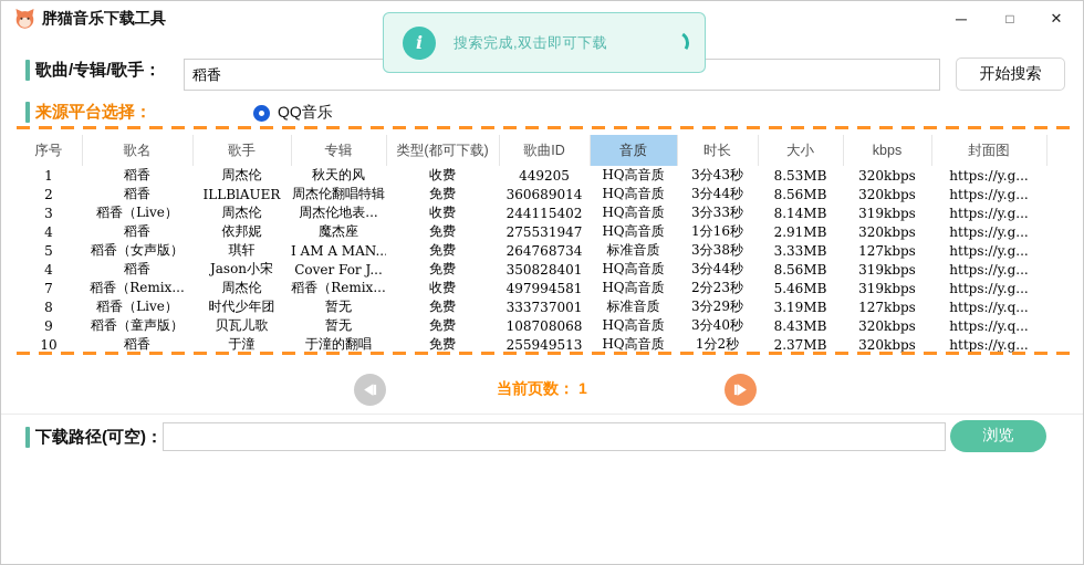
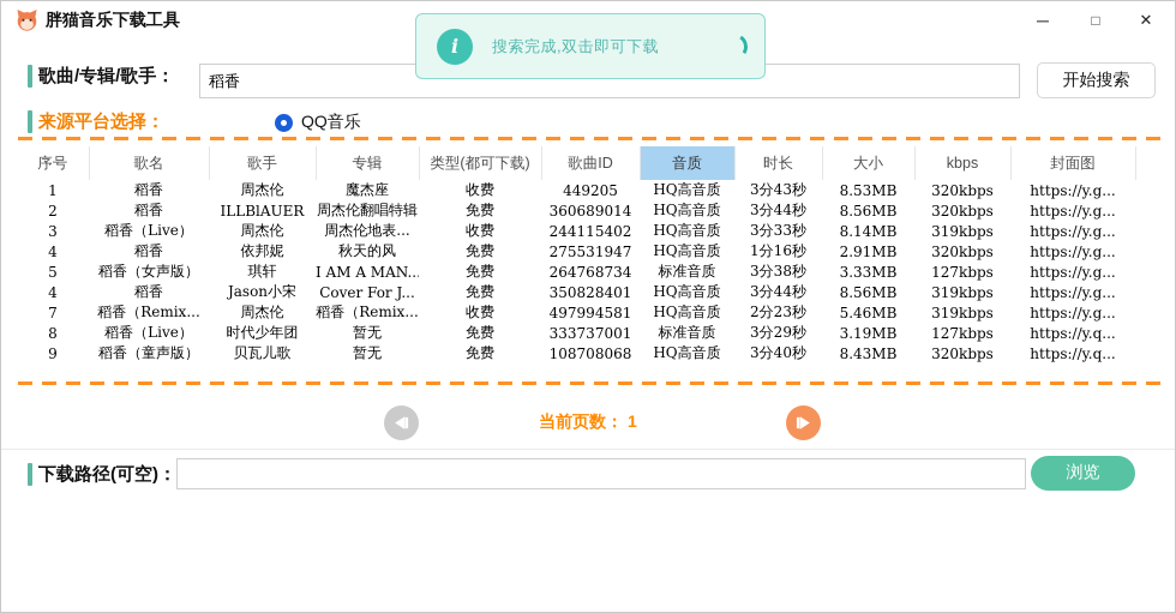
  胖猫音乐下载工具
  ─
  □
  ✕
  i
  搜索完成,双击即可下载
  歌曲/专辑/歌手：
  稻香
  开始搜索
  来源平台选择：
  QQ音乐
  序号	歌名	歌手	专辑	类型(都可下载)	歌曲ID	音质	时长	大小	kbps	封面图
- 1	稻香	周杰伦	秋天的风	收费	449205	HQ高音质	3分43秒	8.53MB	320kbps	https://y.g...
+ 1	稻香	周杰伦	魔杰座	收费	449205	HQ高音质	3分43秒	8.53MB	320kbps	https://y.g...
  2	稻香	ILLBlAUER	周杰伦翻唱特辑	免费	360689014	HQ高音质	3分44秒	8.56MB	320kbps	https://y.g...
  3	稻香（Live）	周杰伦	周杰伦地表...	收费	244115402	HQ高音质	3分33秒	8.14MB	319kbps	https://y.g...
- 4	稻香	依邦妮	魔杰座	免费	275531947	HQ高音质	1分16秒	2.91MB	320kbps	https://y.g...
+ 4	稻香	依邦妮	秋天的风	免费	275531947	HQ高音质	1分16秒	2.91MB	320kbps	https://y.g...
  5	稻香（女声版）	琪轩	I AM A MAN..	免费	264768734	标准音质	3分38秒	3.33MB	127kbps	https://y.g...
  4	稻香	Jason小宋	Cover For J...	免费	350828401	HQ高音质	3分44秒	8.56MB	319kbps	https://y.g...
  7	稻香（Remix...	周杰伦	稻香（Remix...	收费	497994581	HQ高音质	2分23秒	5.46MB	319kbps	https://y.g...
  8	稻香（Live）	时代少年团	暂无	免费	333737001	标准音质	3分29秒	3.19MB	127kbps	https://y.q...
  9	稻香（童声版）	贝瓦儿歌	暂无	免费	108708068	HQ高音质	3分40秒	8.43MB	320kbps	https://y.q...
- 10	稻香	于潼	于潼的翻唱	免费	255949513	HQ高音质	1分2秒	2.37MB	320kbps	https://y.g...
  当前页数： 1
  下载路径(可空)：
  浏览
